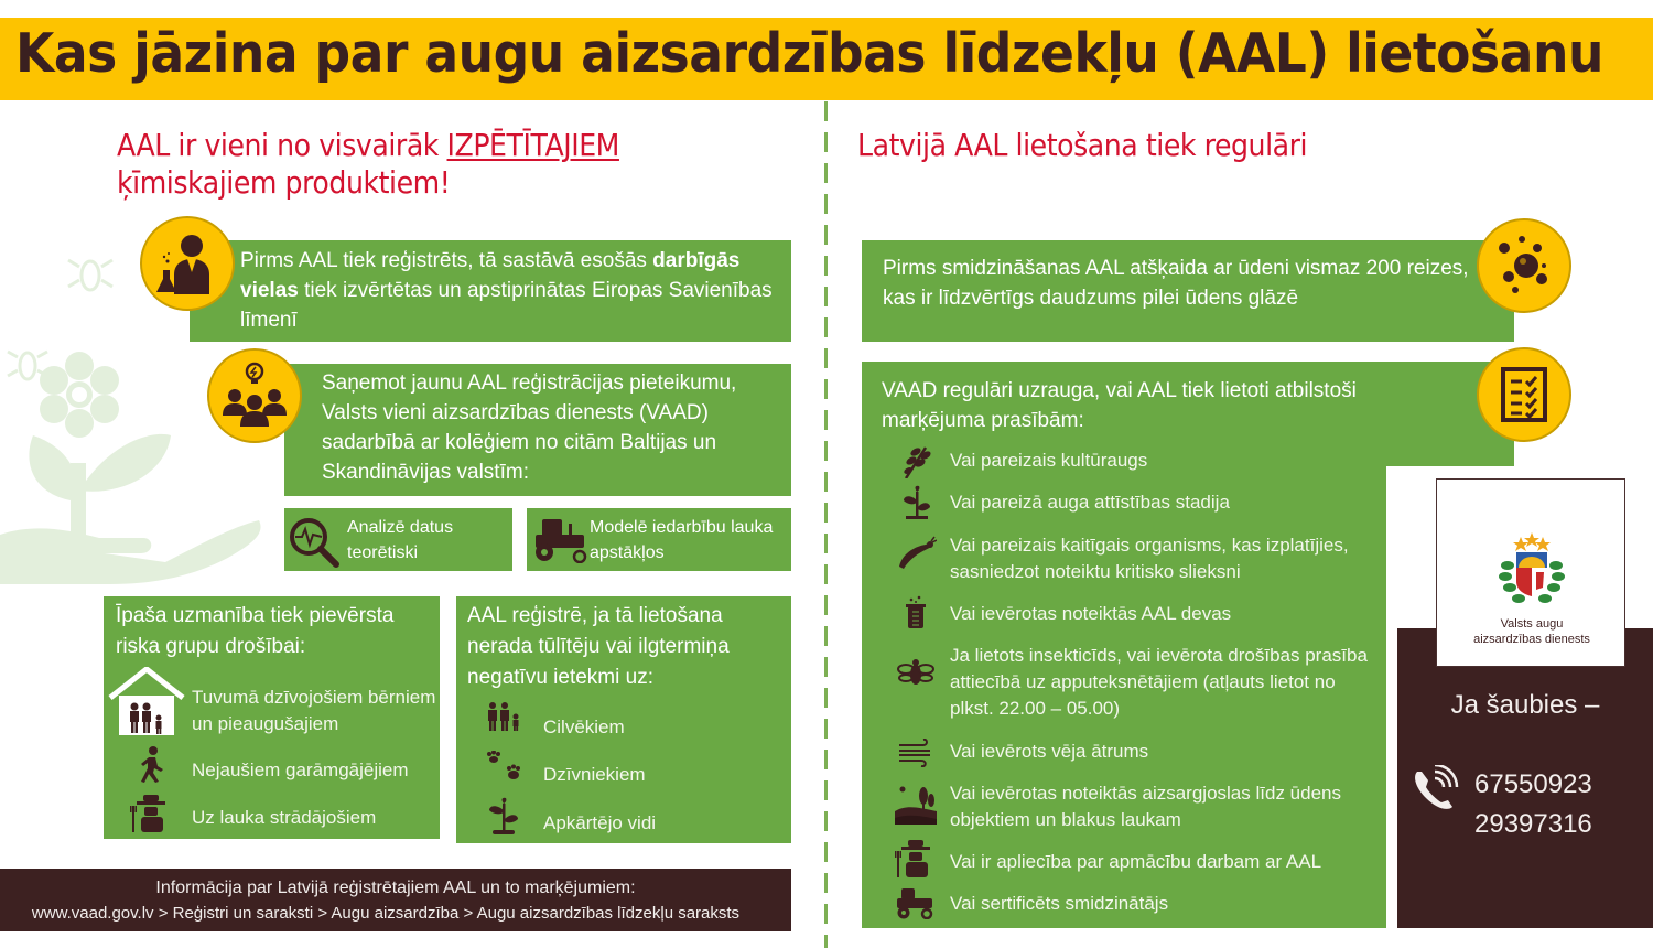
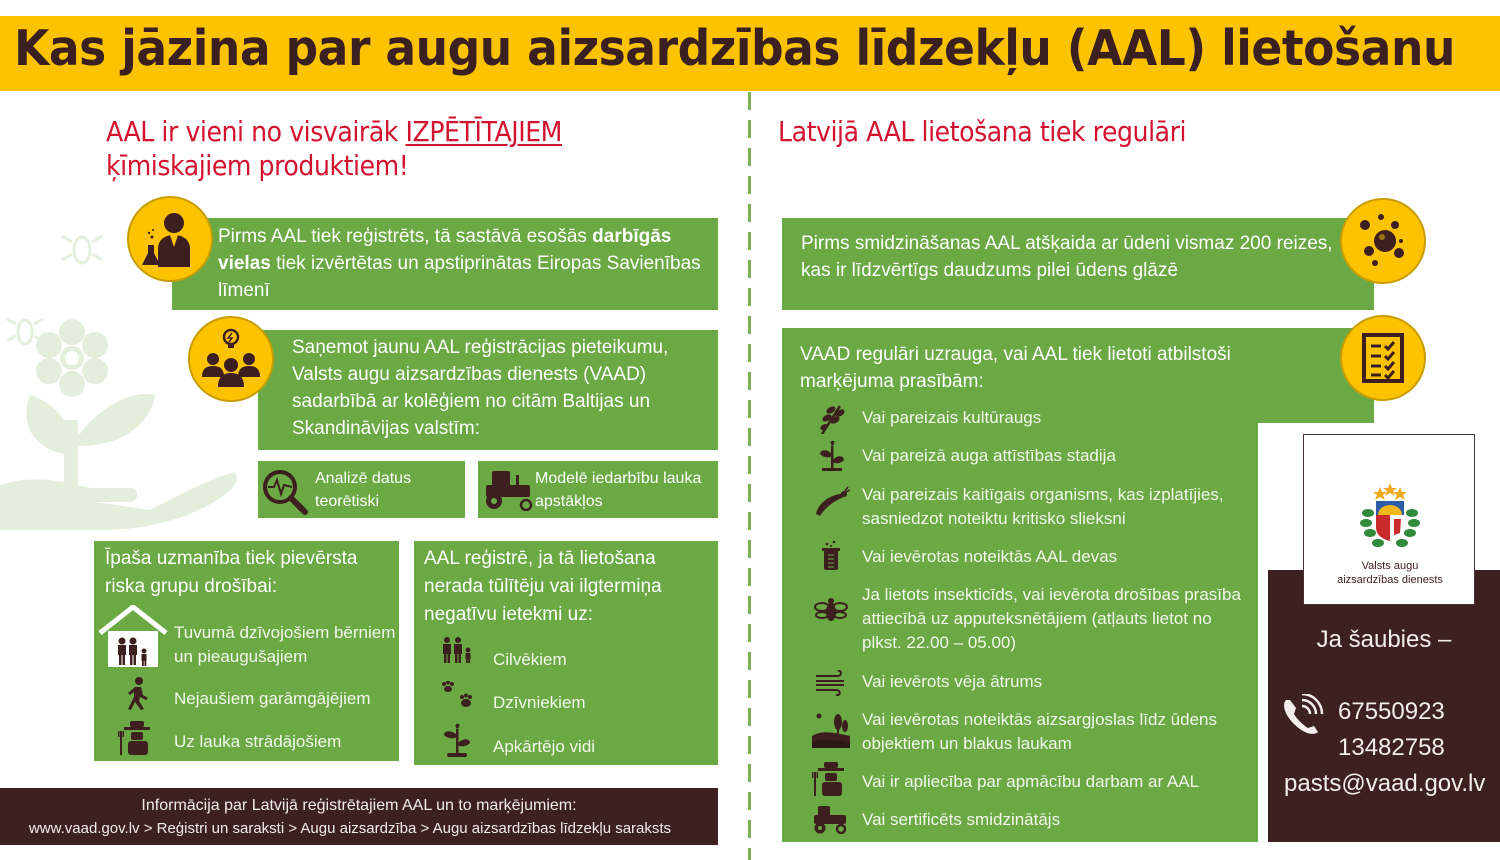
  Kas jāzina par augu aizsardzības līdzekļu (AAL) lietošanu
  AAL ir vieni no visvairāk IZPĒTĪTAJIEM
  ķīmiskajiem produktiem!
  Pirms AAL tiek reģistrēts, tā sastāvā esošās darbīgās vielas tiek izvērtētas un apstiprinātas Eiropas Savienības līmenī
- Saņemot jaunu AAL reģistrācijas pieteikumu, Valsts vieni aizsardzības dienests (VAAD) sadarbībā ar kolēģiem no citām Baltijas un Skandināvijas valstīm:
+ Saņemot jaunu AAL reģistrācijas pieteikumu, Valsts augu aizsardzības dienests (VAAD) sadarbībā ar kolēģiem no citām Baltijas un Skandināvijas valstīm:
  Analizē datus teorētiski
  Modelē iedarbību lauka apstākļos
  Īpaša uzmanība tiek pievērsta riska grupu drošībai:
  Tuvumā dzīvojošiem bērniem un pieaugušajiem
  Nejaušiem garāmgājējiem
  Uz lauka strādājošiem
  AAL reģistrē, ja tā lietošana nerada tūlītēju vai ilgtermiņa negatīvu ietekmi uz:
  Cilvēkiem
  Dzīvniekiem
  Apkārtējo vidi
  Informācija par Latvijā reģistrētajiem AAL un to marķējumiem:
  www.vaad.gov.lv > Reģistri un saraksti > Augu aizsardzība > Augu aizsardzības līdzekļu saraksts
  Latvijā AAL lietošana tiek regulāri
  Pirms smidzināšanas AAL atšķaida ar ūdeni vismaz 200 reizes, kas ir līdzvērtīgs daudzums pilei ūdens glāzē
  VAAD regulāri uzrauga, vai AAL tiek lietoti atbilstoši marķējuma prasībām:
  Vai pareizais kultūraugs
  Vai pareizā auga attīstības stadija
  Vai pareizais kaitīgais organisms, kas izplatījies, sasniedzot noteiktu kritisko slieksni
  Vai ievērotas noteiktās AAL devas
  Ja lietots insekticīds, vai ievērota drošības prasība attiecībā uz apputeksnētājiem (atļauts lietot no plkst. 22.00 – 05.00)
  Vai ievērots vēja ātrums
  Vai ievērotas noteiktās aizsargjoslas līdz ūdens objektiem un blakus laukam
  Vai ir apliecība par apmācību darbam ar AAL
  Vai sertificēts smidzinātājs
  Ja šaubies –
  67550923
- 29397316
+ 13482758
+ pasts@vaad.gov.lv
  Valsts augu
  aizsardzības dienests
